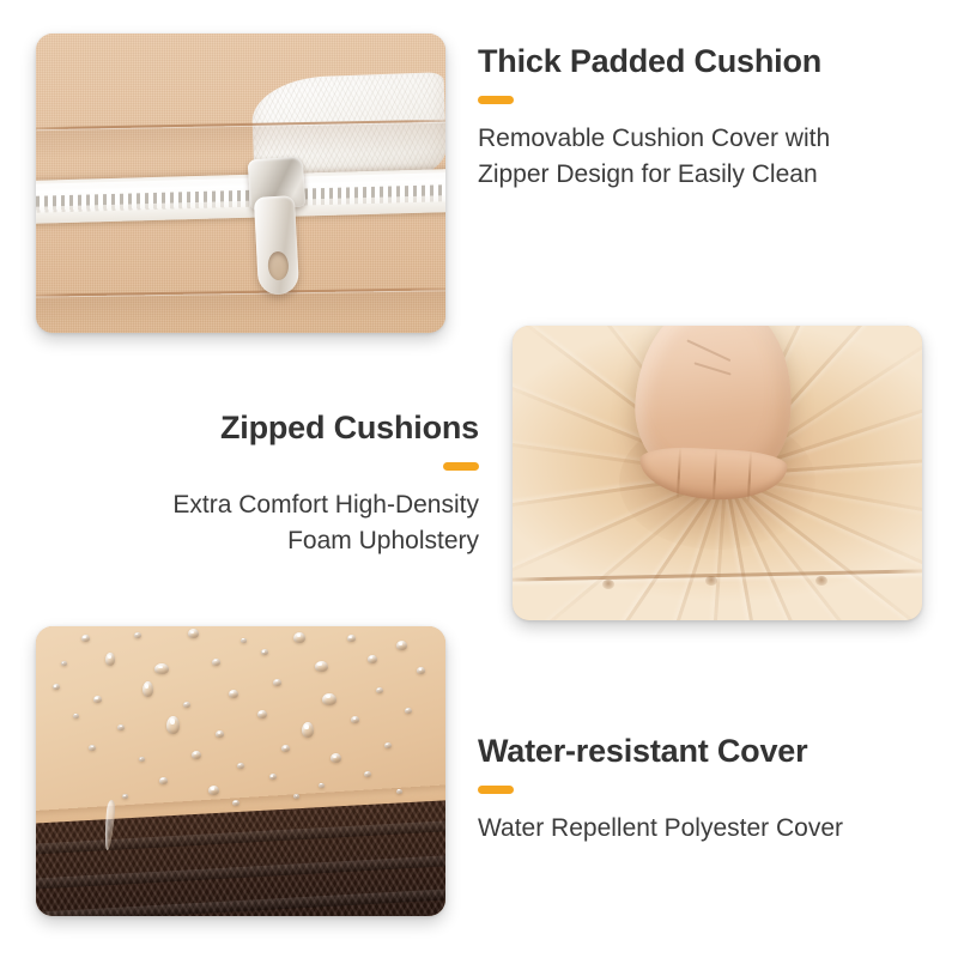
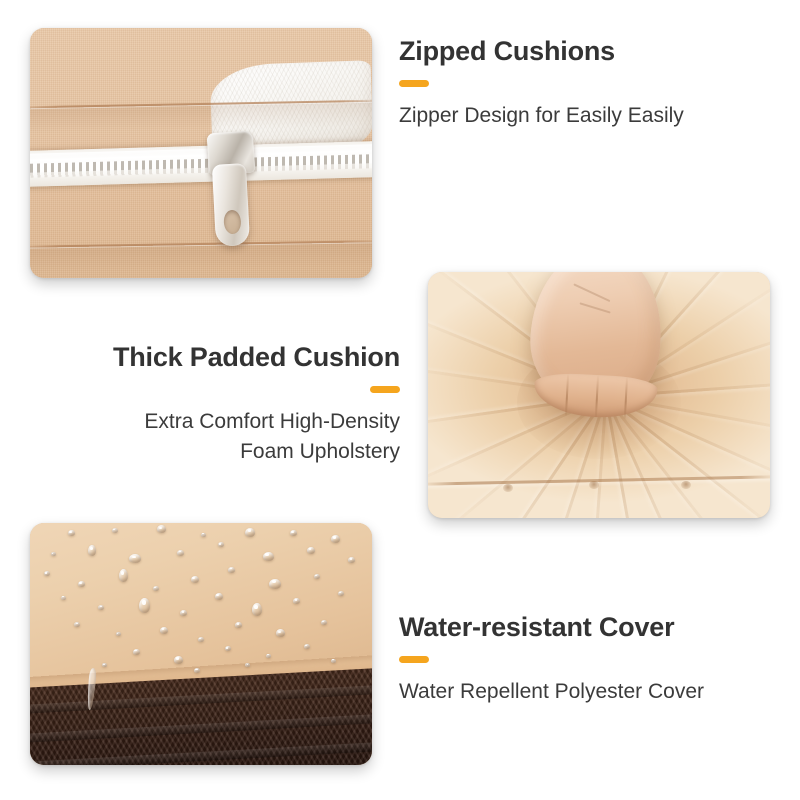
- Thick Padded Cushion
+ Zipped Cushions
- Removable Cushion Cover with
- Zipper Design for Easily Clean
+ Zipper Design for Easily Easily
- Zipped Cushions
+ Thick Padded Cushion
  Extra Comfort High-Density
  Foam Upholstery
  Water-resistant Cover
  Water Repellent Polyester Cover
